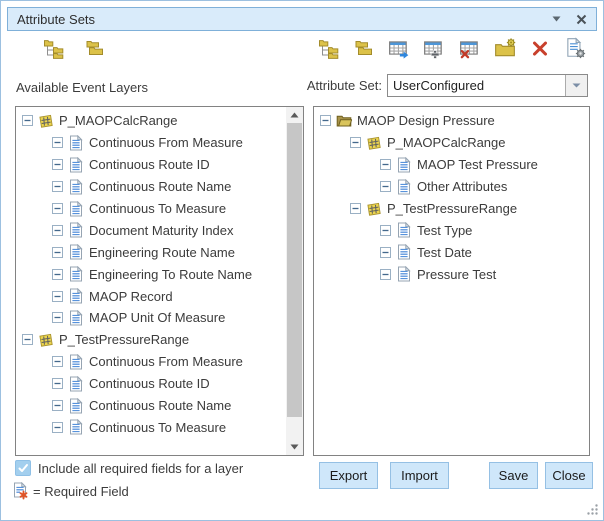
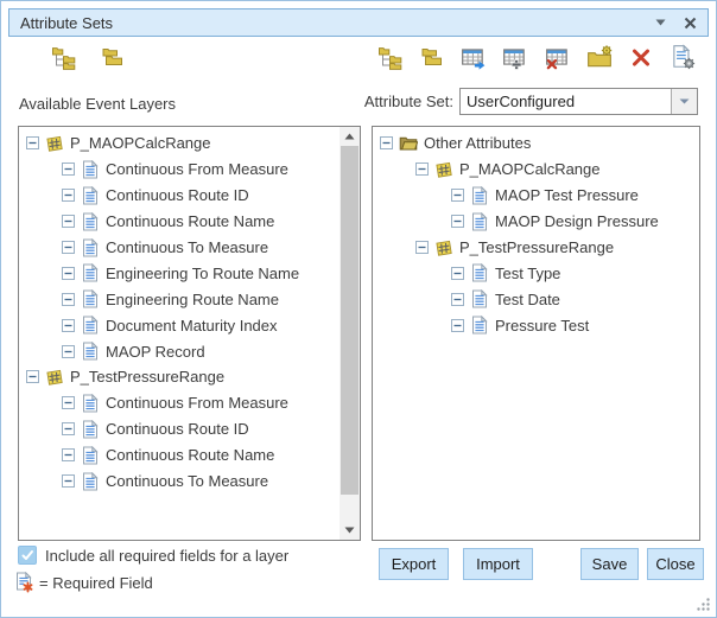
  Attribute Sets
  Available Event Layers
  Attribute Set:
  UserConfigured
  P_MAOPCalcRange
  Continuous From Measure
  Continuous Route ID
  Continuous Route Name
  Continuous To Measure
- Document Maturity Index
+ Engineering To Route Name
  Engineering Route Name
- Engineering To Route Name
+ Document Maturity Index
  MAOP Record
- MAOP Unit Of Measure
  P_TestPressureRange
  Continuous From Measure
  Continuous Route ID
  Continuous Route Name
  Continuous To Measure
- MAOP Design Pressure
+ Other Attributes
  P_MAOPCalcRange
  MAOP Test Pressure
- Other Attributes
+ MAOP Design Pressure
  P_TestPressureRange
  Test Type
  Test Date
  Pressure Test
  Include all required fields for a layer
  = Required Field
  Export
  Import
  Save
  Close
